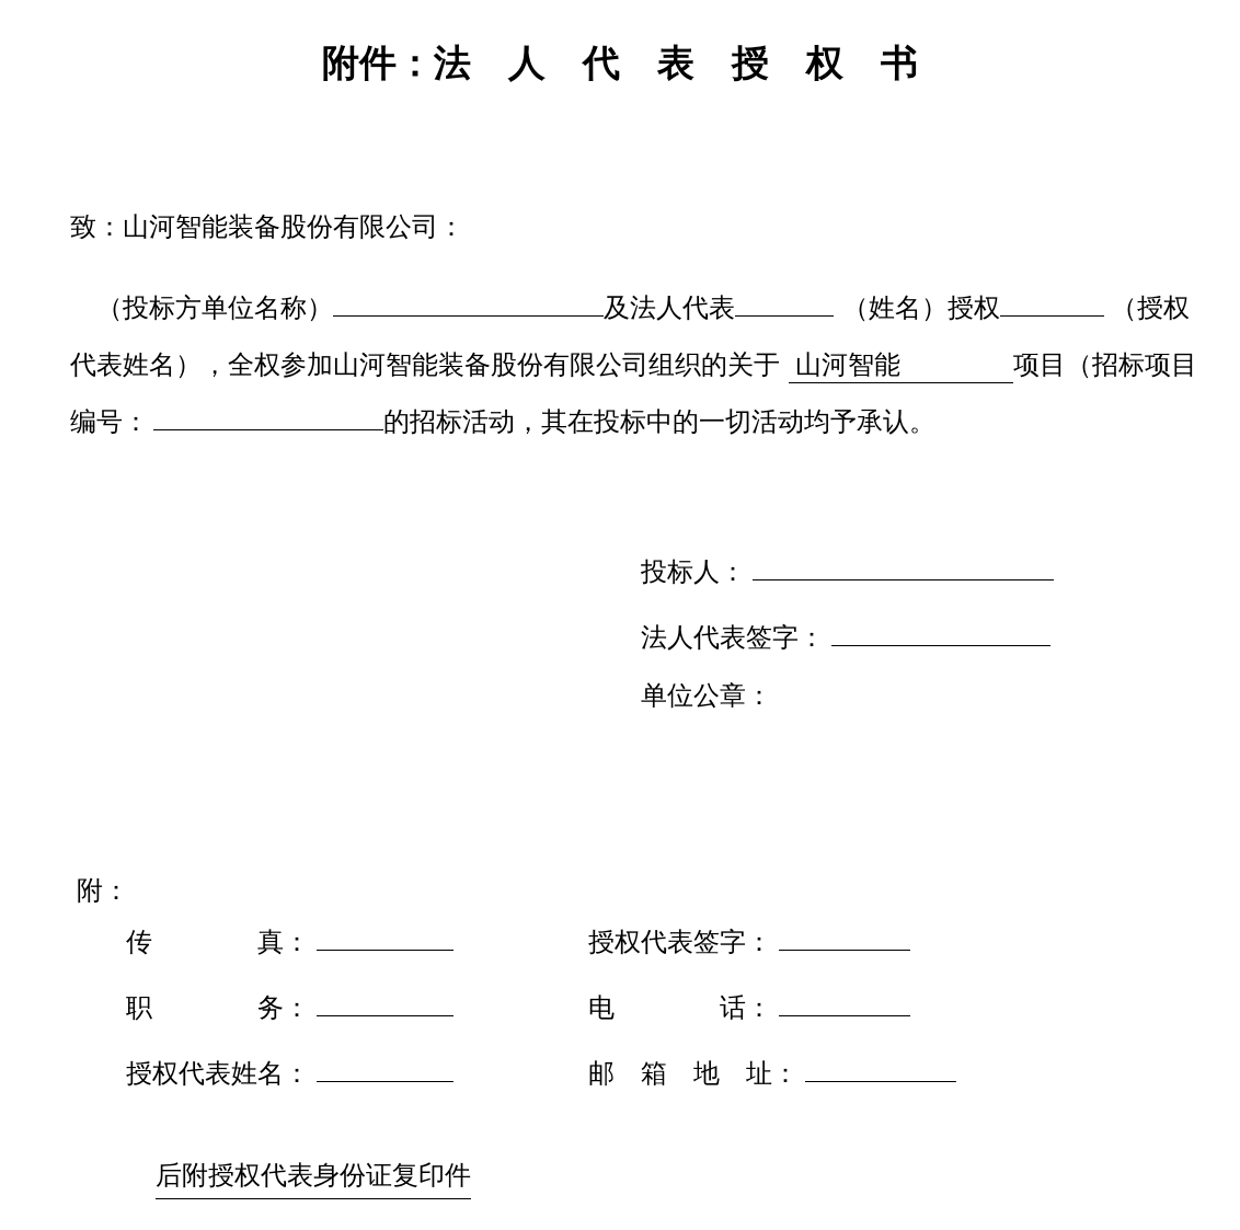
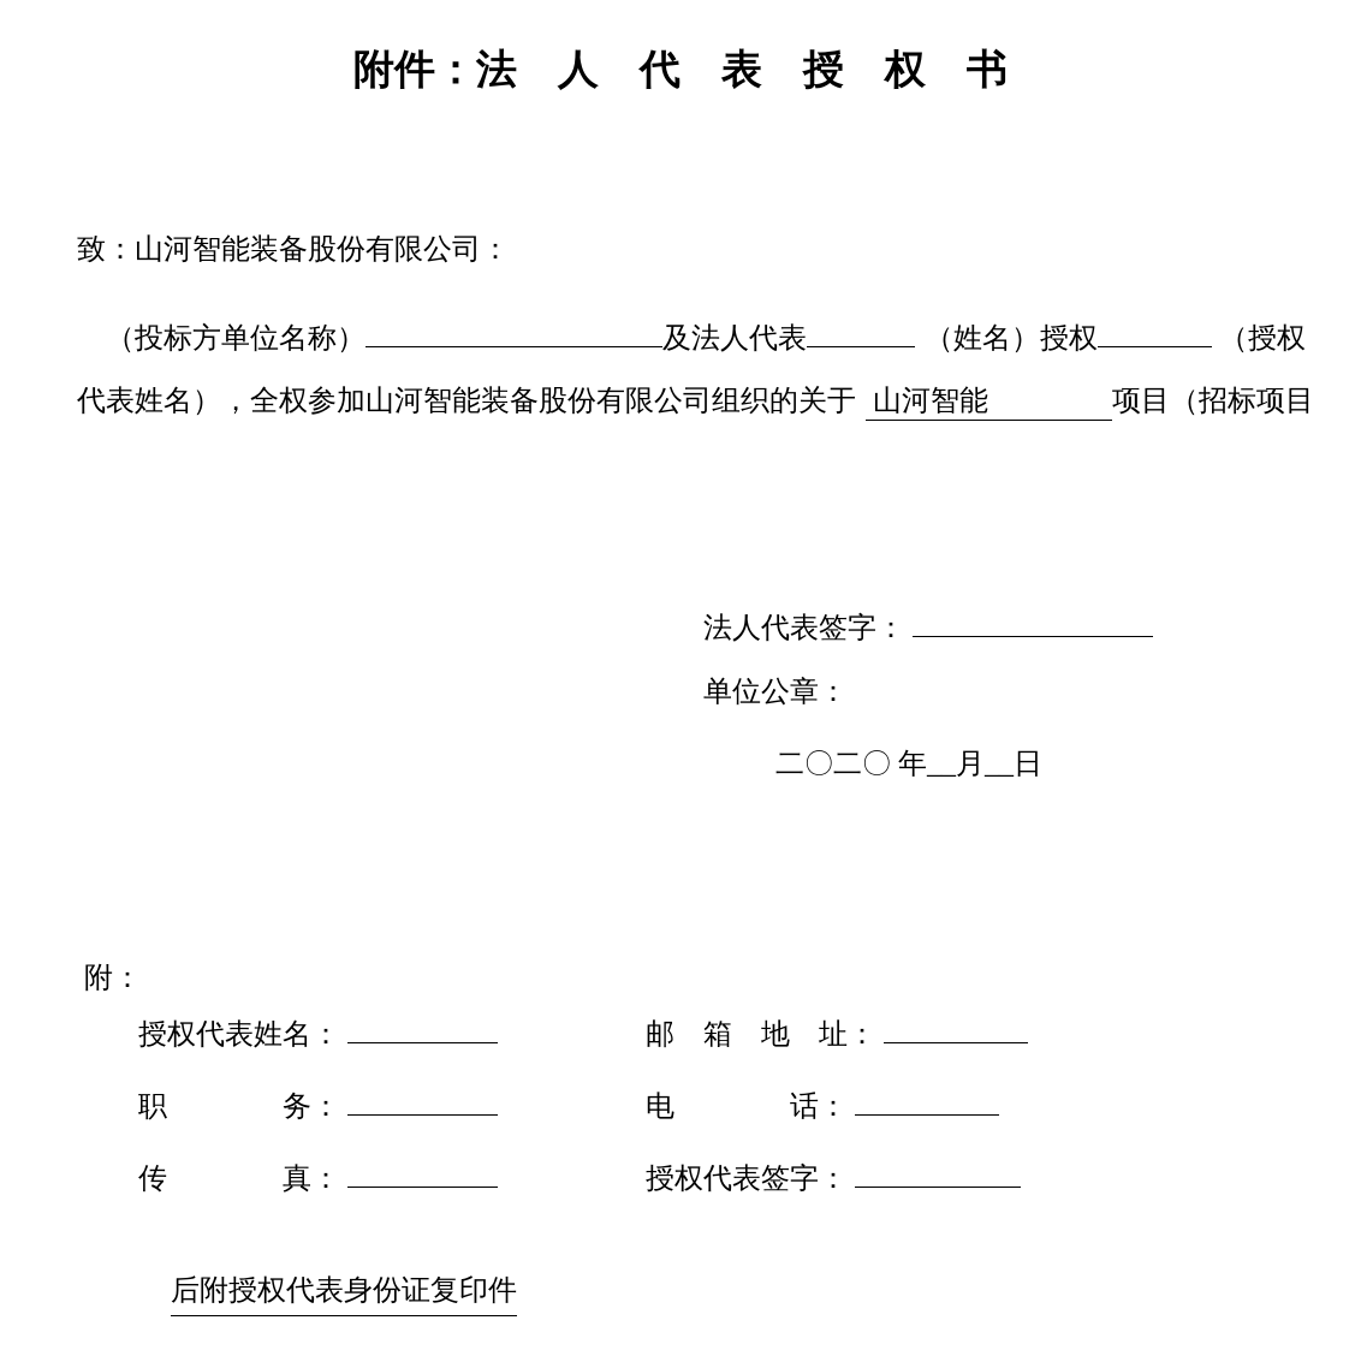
  附件：法 人 代 表 授 权 书
  致：山河智能装备股份有限公司：
  （投标方单位名称） 及法人代表 （姓名）授权 （授权
  代表姓名），全权参加山河智能装备股份有限公司组织的关于 山河智能 项目（招标项目
- 编号： 的招标活动，其在投标中的一切活动均予承认。
- 投标人：
  法人代表签字：
  单位公章：
+ 二〇二〇 年__月__日
  附：
- 传 真：
+ 授权代表姓名：
- 授权代表签字：
+ 邮 箱 地 址：
  职 务：
  电 话：
- 授权代表姓名：
+ 传 真：
- 邮 箱 地 址：
+ 授权代表签字：
  后附授权代表身份证复印件
